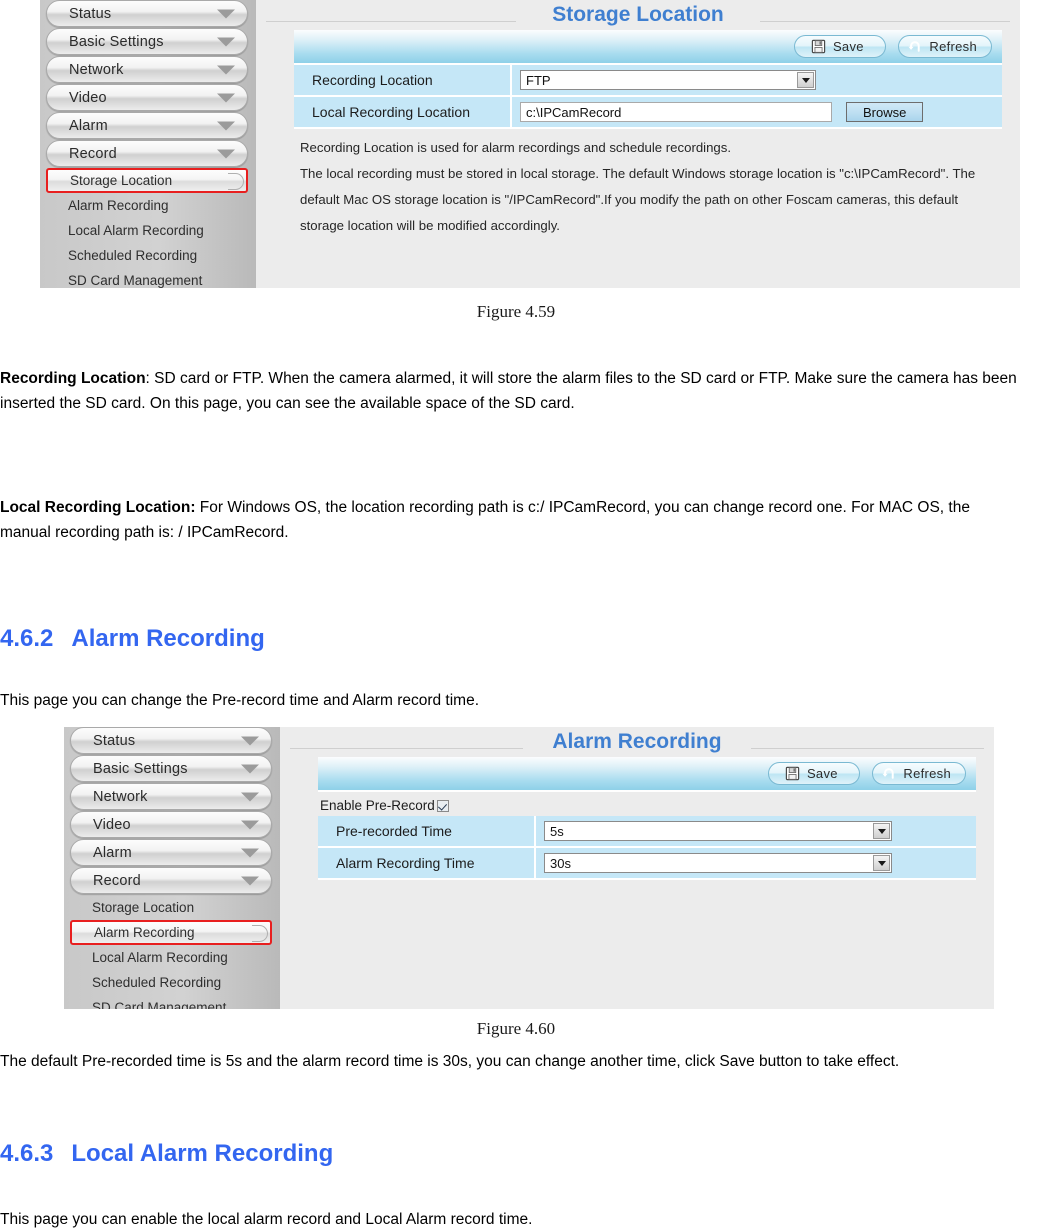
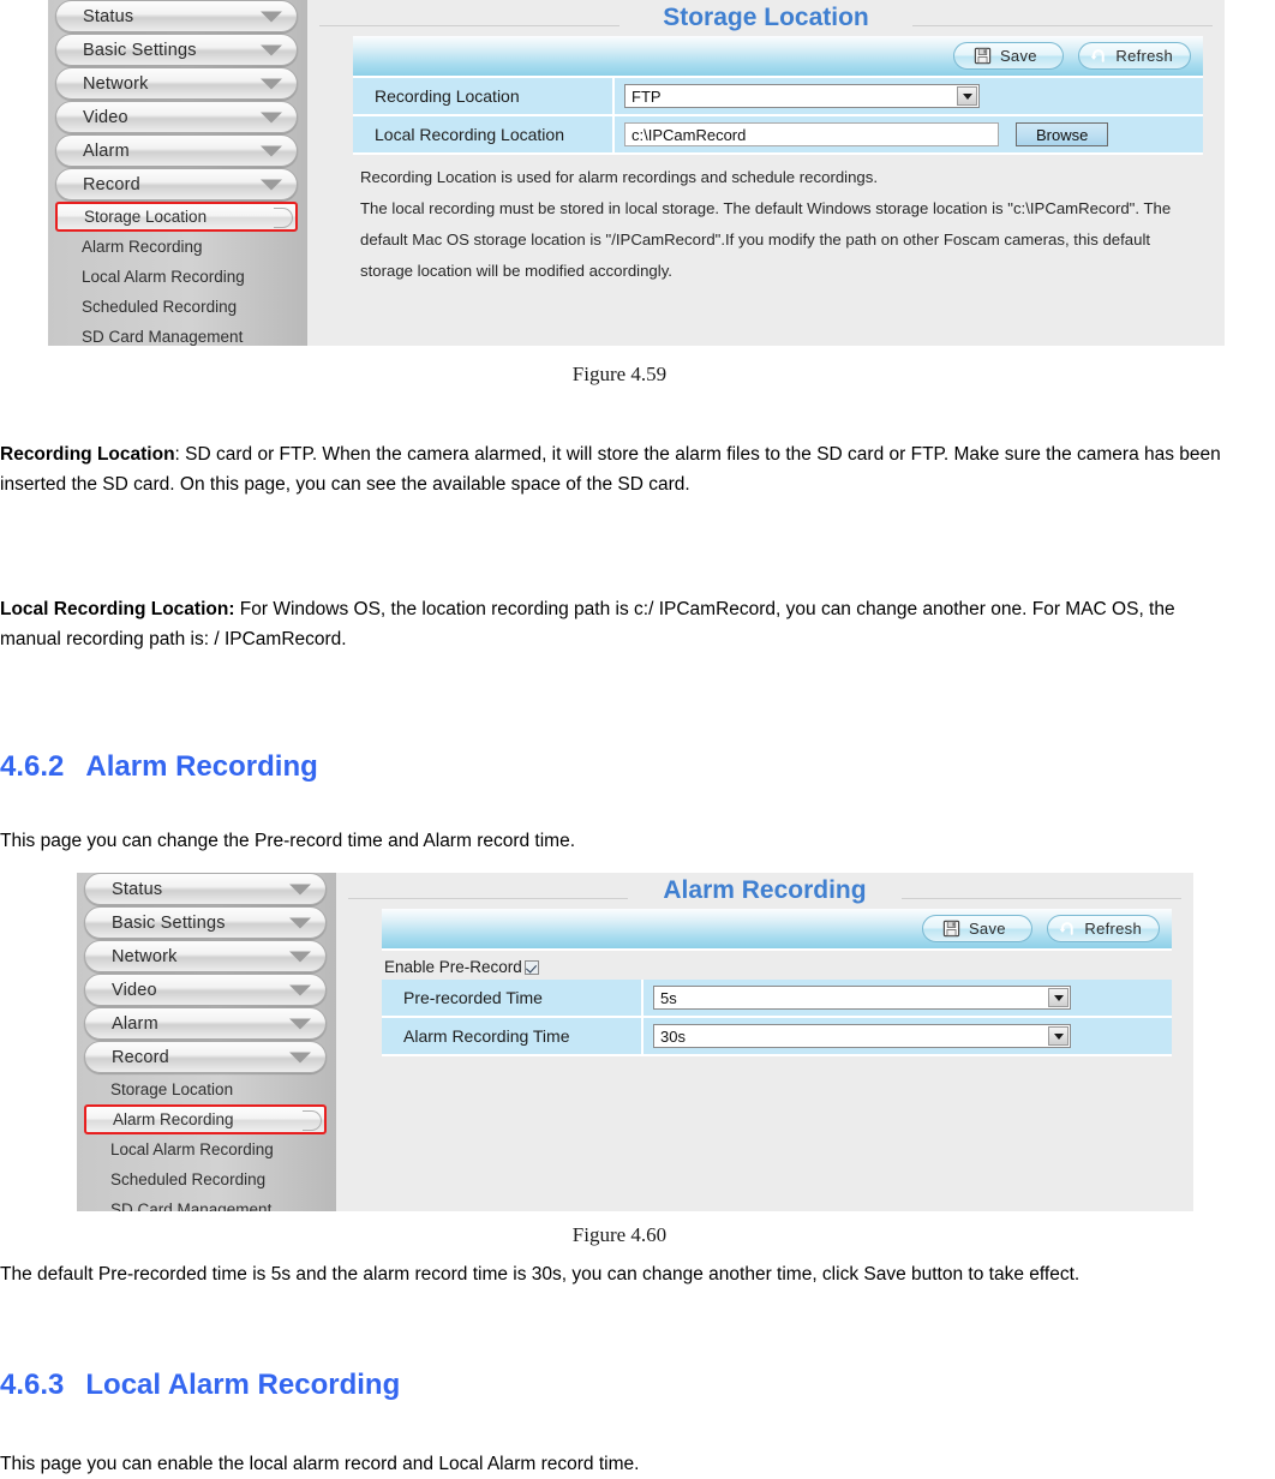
  Status
  Basic Settings
  Network
  Video
  Alarm
  Record
  Storage Location
  Alarm Recording
  Local Alarm Recording
  Scheduled Recording
  SD Card Management
  Storage Location
  Save
  Refresh
  Recording Location
  FTP
  Local Recording Location
  c:\IPCamRecord
  Browse
  Recording Location is used for alarm recordings and schedule recordings.
  The local recording must be stored in local storage. The default Windows storage location is "c:\IPCamRecord". The default Mac OS storage location is "/IPCamRecord".If you modify the path on other Foscam cameras, this default storage location will be modified accordingly.
  Figure 4.59
  Recording Location: SD card or FTP. When the camera alarmed, it will store the alarm files to the SD card or FTP. Make sure the camera has been inserted the SD card. On this page, you can see the available space of the SD card.
- Local Recording Location: For Windows OS, the location recording path is c:/ IPCamRecord, you can change record one. For MAC OS, the manual recording path is: / IPCamRecord.
+ Local Recording Location: For Windows OS, the location recording path is c:/ IPCamRecord, you can change another one. For MAC OS, the manual recording path is: / IPCamRecord.
  4.6.2 Alarm Recording
  This page you can change the Pre-record time and Alarm record time.
  Status
  Basic Settings
  Network
  Video
  Alarm
  Record
  Storage Location
  Alarm Recording
  Local Alarm Recording
  Scheduled Recording
  SD Card Management
  Alarm Recording
  Save
  Refresh
  Enable Pre-Record
  Pre-recorded Time
  5s
  Alarm Recording Time
  30s
  Figure 4.60
  The default Pre-recorded time is 5s and the alarm record time is 30s, you can change another time, click Save button to take effect.
  4.6.3 Local Alarm Recording
  This page you can enable the local alarm record and Local Alarm record time.
